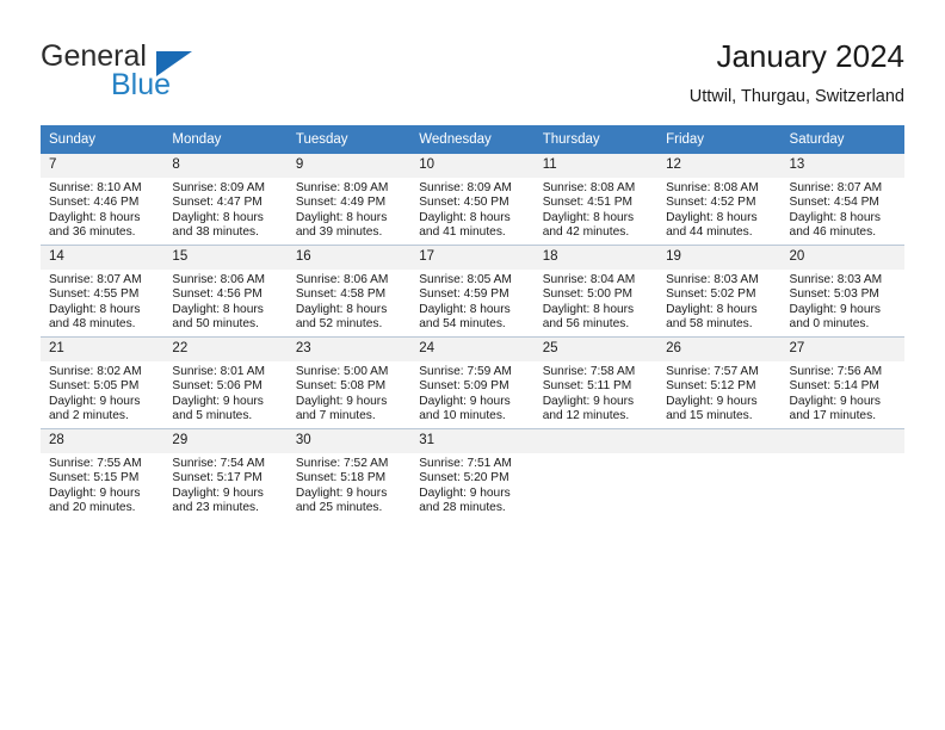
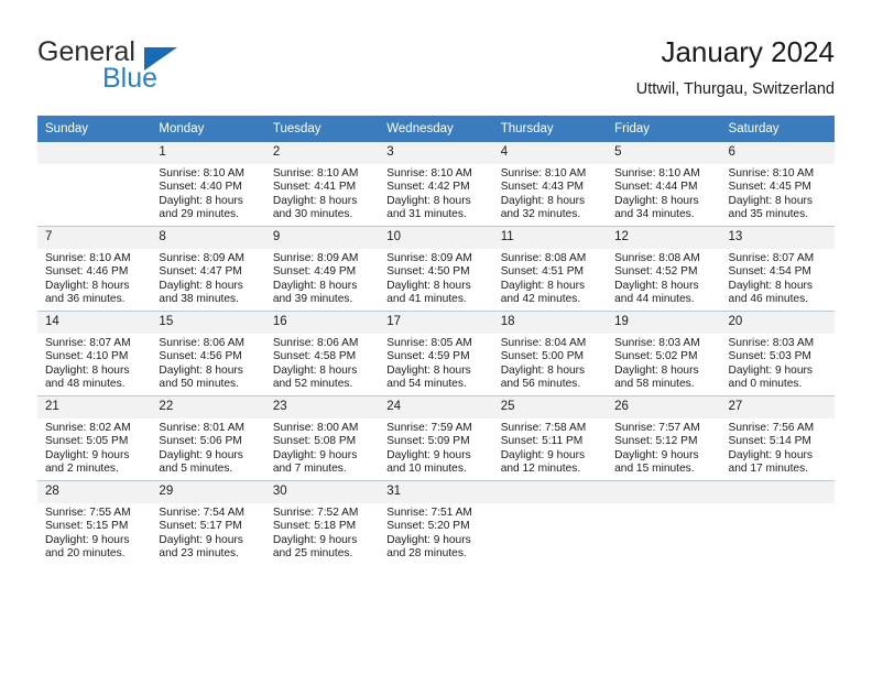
  General
  Blue
  January 2024
  Uttwil, Thurgau, Switzerland
  Sunday	Monday	Tuesday	Wednesday	Thursday	Friday	Saturday
+ 	1Sunrise: 8:10 AMSunset: 4:40 PMDaylight: 8 hoursand 29 minutes.	2Sunrise: 8:10 AMSunset: 4:41 PMDaylight: 8 hoursand 30 minutes.	3Sunrise: 8:10 AMSunset: 4:42 PMDaylight: 8 hoursand 31 minutes.	4Sunrise: 8:10 AMSunset: 4:43 PMDaylight: 8 hoursand 32 minutes.	5Sunrise: 8:10 AMSunset: 4:44 PMDaylight: 8 hoursand 34 minutes.	6Sunrise: 8:10 AMSunset: 4:45 PMDaylight: 8 hoursand 35 minutes.
  7Sunrise: 8:10 AMSunset: 4:46 PMDaylight: 8 hoursand 36 minutes.	8Sunrise: 8:09 AMSunset: 4:47 PMDaylight: 8 hoursand 38 minutes.	9Sunrise: 8:09 AMSunset: 4:49 PMDaylight: 8 hoursand 39 minutes.	10Sunrise: 8:09 AMSunset: 4:50 PMDaylight: 8 hoursand 41 minutes.	11Sunrise: 8:08 AMSunset: 4:51 PMDaylight: 8 hoursand 42 minutes.	12Sunrise: 8:08 AMSunset: 4:52 PMDaylight: 8 hoursand 44 minutes.	13Sunrise: 8:07 AMSunset: 4:54 PMDaylight: 8 hoursand 46 minutes.
- 14Sunrise: 8:07 AMSunset: 4:55 PMDaylight: 8 hoursand 48 minutes.	15Sunrise: 8:06 AMSunset: 4:56 PMDaylight: 8 hoursand 50 minutes.	16Sunrise: 8:06 AMSunset: 4:58 PMDaylight: 8 hoursand 52 minutes.	17Sunrise: 8:05 AMSunset: 4:59 PMDaylight: 8 hoursand 54 minutes.	18Sunrise: 8:04 AMSunset: 5:00 PMDaylight: 8 hoursand 56 minutes.	19Sunrise: 8:03 AMSunset: 5:02 PMDaylight: 8 hoursand 58 minutes.	20Sunrise: 8:03 AMSunset: 5:03 PMDaylight: 9 hoursand 0 minutes.
+ 14Sunrise: 8:07 AMSunset: 4:10 PMDaylight: 8 hoursand 48 minutes.	15Sunrise: 8:06 AMSunset: 4:56 PMDaylight: 8 hoursand 50 minutes.	16Sunrise: 8:06 AMSunset: 4:58 PMDaylight: 8 hoursand 52 minutes.	17Sunrise: 8:05 AMSunset: 4:59 PMDaylight: 8 hoursand 54 minutes.	18Sunrise: 8:04 AMSunset: 5:00 PMDaylight: 8 hoursand 56 minutes.	19Sunrise: 8:03 AMSunset: 5:02 PMDaylight: 8 hoursand 58 minutes.	20Sunrise: 8:03 AMSunset: 5:03 PMDaylight: 9 hoursand 0 minutes.
- 21Sunrise: 8:02 AMSunset: 5:05 PMDaylight: 9 hoursand 2 minutes.	22Sunrise: 8:01 AMSunset: 5:06 PMDaylight: 9 hoursand 5 minutes.	23Sunrise: 5:00 AMSunset: 5:08 PMDaylight: 9 hoursand 7 minutes.	24Sunrise: 7:59 AMSunset: 5:09 PMDaylight: 9 hoursand 10 minutes.	25Sunrise: 7:58 AMSunset: 5:11 PMDaylight: 9 hoursand 12 minutes.	26Sunrise: 7:57 AMSunset: 5:12 PMDaylight: 9 hoursand 15 minutes.	27Sunrise: 7:56 AMSunset: 5:14 PMDaylight: 9 hoursand 17 minutes.
+ 21Sunrise: 8:02 AMSunset: 5:05 PMDaylight: 9 hoursand 2 minutes.	22Sunrise: 8:01 AMSunset: 5:06 PMDaylight: 9 hoursand 5 minutes.	23Sunrise: 8:00 AMSunset: 5:08 PMDaylight: 9 hoursand 7 minutes.	24Sunrise: 7:59 AMSunset: 5:09 PMDaylight: 9 hoursand 10 minutes.	25Sunrise: 7:58 AMSunset: 5:11 PMDaylight: 9 hoursand 12 minutes.	26Sunrise: 7:57 AMSunset: 5:12 PMDaylight: 9 hoursand 15 minutes.	27Sunrise: 7:56 AMSunset: 5:14 PMDaylight: 9 hoursand 17 minutes.
  28Sunrise: 7:55 AMSunset: 5:15 PMDaylight: 9 hoursand 20 minutes.	29Sunrise: 7:54 AMSunset: 5:17 PMDaylight: 9 hoursand 23 minutes.	30Sunrise: 7:52 AMSunset: 5:18 PMDaylight: 9 hoursand 25 minutes.	31Sunrise: 7:51 AMSunset: 5:20 PMDaylight: 9 hoursand 28 minutes.
